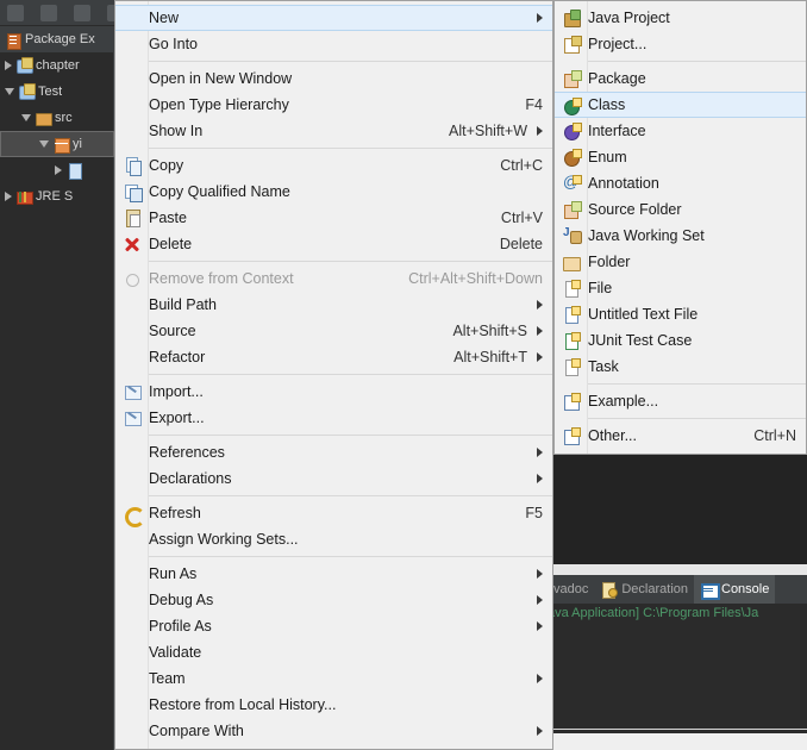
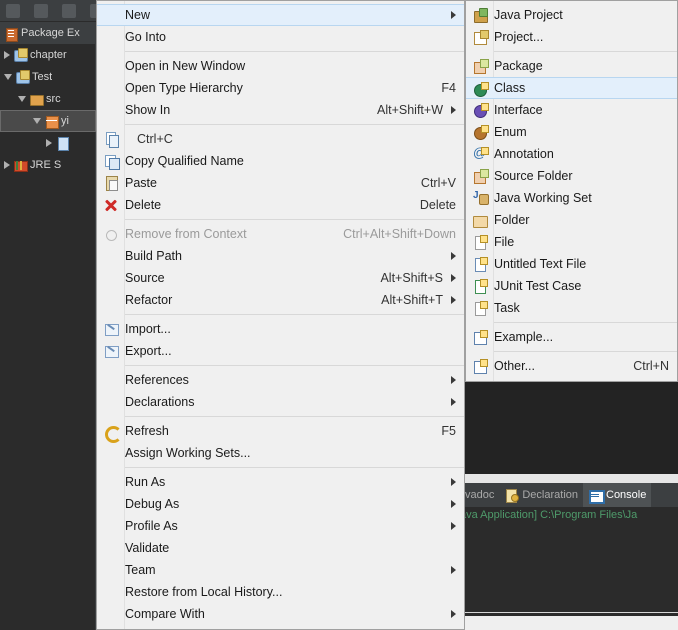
  Package Ex
  chapter
  Test
  src
  yi
  JRE S
  vadoc
  Declaration
  Console
  va Application] C:\Program Files\Ja
  New
  Go Into
  Open in New Window
  Open Type Hierarchy
  F4
  Show In
  Alt+Shift+W
- Copy
  Ctrl+C
  Copy Qualified Name
  Paste
  Ctrl+V
  Delete
  Delete
  Remove from Context
  Ctrl+Alt+Shift+Down
  Build Path
  Source
  Alt+Shift+S
  Refactor
  Alt+Shift+T
  Import...
  Export...
  References
  Declarations
  Refresh
  F5
  Assign Working Sets...
  Run As
  Debug As
  Profile As
  Validate
  Team
  Restore from Local History...
  Compare With
  Java Project
  Project...
  Package
  Class
  Interface
  Enum
  Annotation
  Source Folder
  Java Working Set
  Folder
  File
  Untitled Text File
  JUnit Test Case
  Task
  Example...
  Other...
  Ctrl+N
